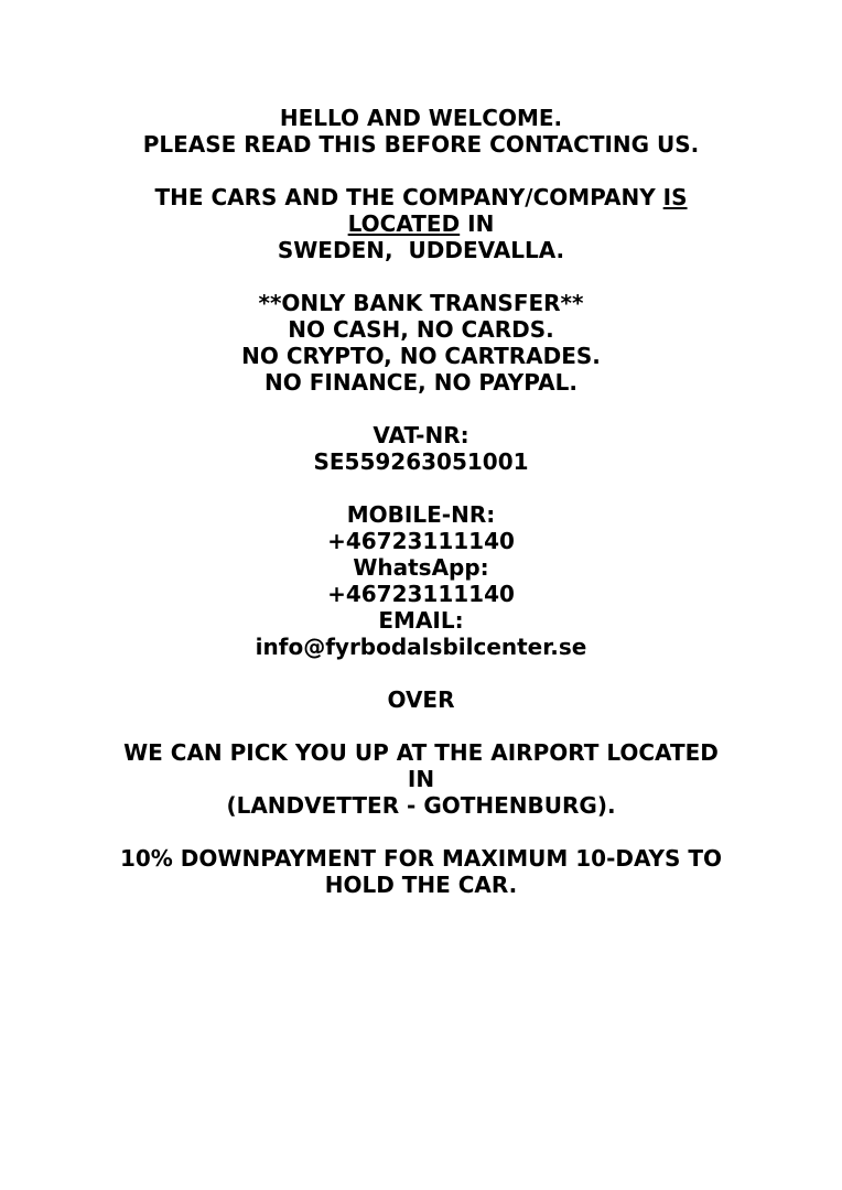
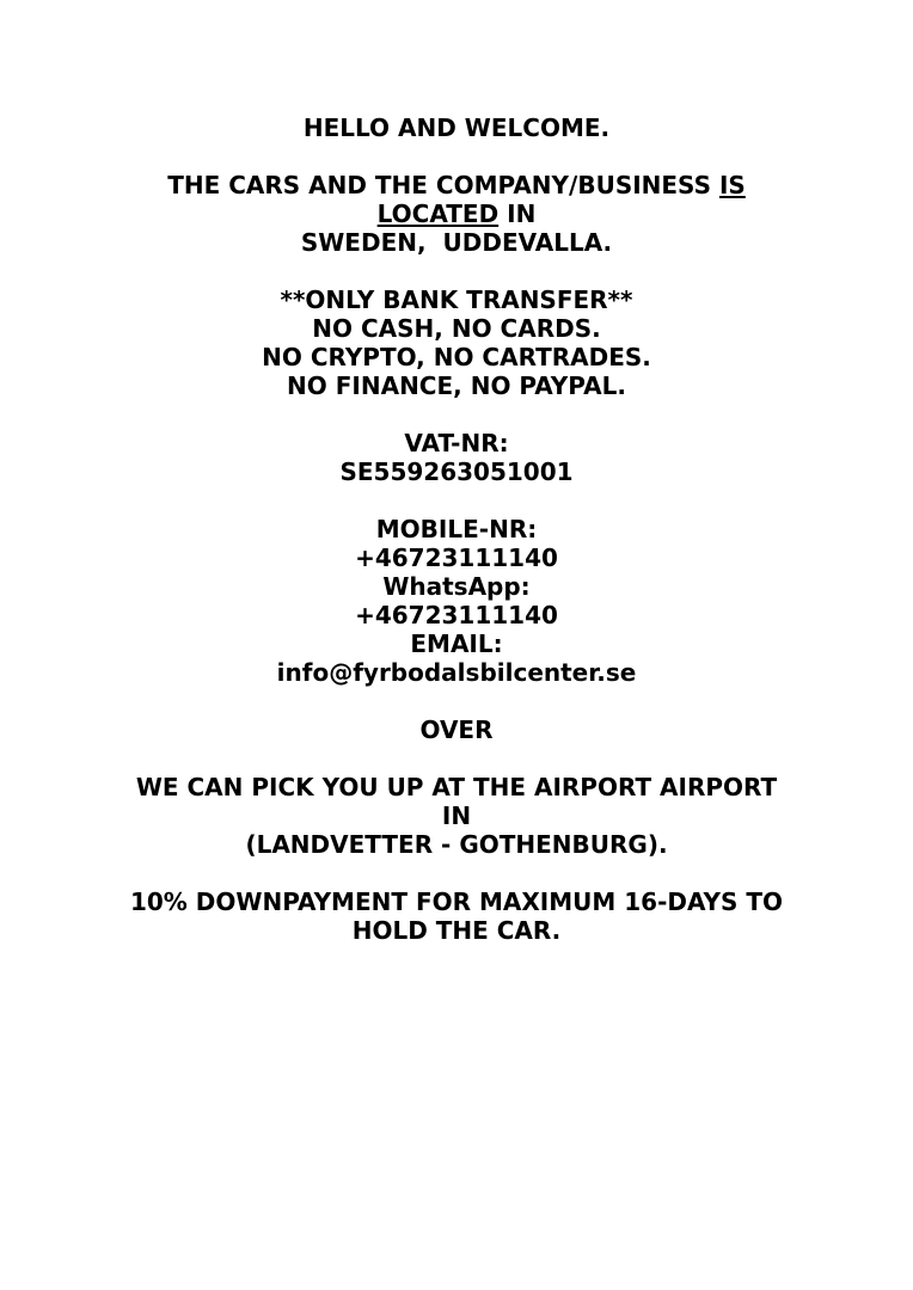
  HELLO AND WELCOME.
- PLEASE READ THIS BEFORE CONTACTING US.
- THE CARS AND THE COMPANY/COMPANY IS
+ THE CARS AND THE COMPANY/BUSINESS IS
  LOCATED IN
  SWEDEN, UDDEVALLA.
  **ONLY BANK TRANSFER**
  NO CASH, NO CARDS.
  NO CRYPTO, NO CARTRADES.
  NO FINANCE, NO PAYPAL.
  VAT-NR:
  SE559263051001
  MOBILE-NR:
  +46723111140
  WhatsApp:
  +46723111140
  EMAIL:
  info@fyrbodalsbilcenter.se
  OVER
- WE CAN PICK YOU UP AT THE AIRPORT LOCATED
+ WE CAN PICK YOU UP AT THE AIRPORT AIRPORT
  IN
  (LANDVETTER - GOTHENBURG).
- 10% DOWNPAYMENT FOR MAXIMUM 10-DAYS TO
+ 10% DOWNPAYMENT FOR MAXIMUM 16-DAYS TO
  HOLD THE CAR.
